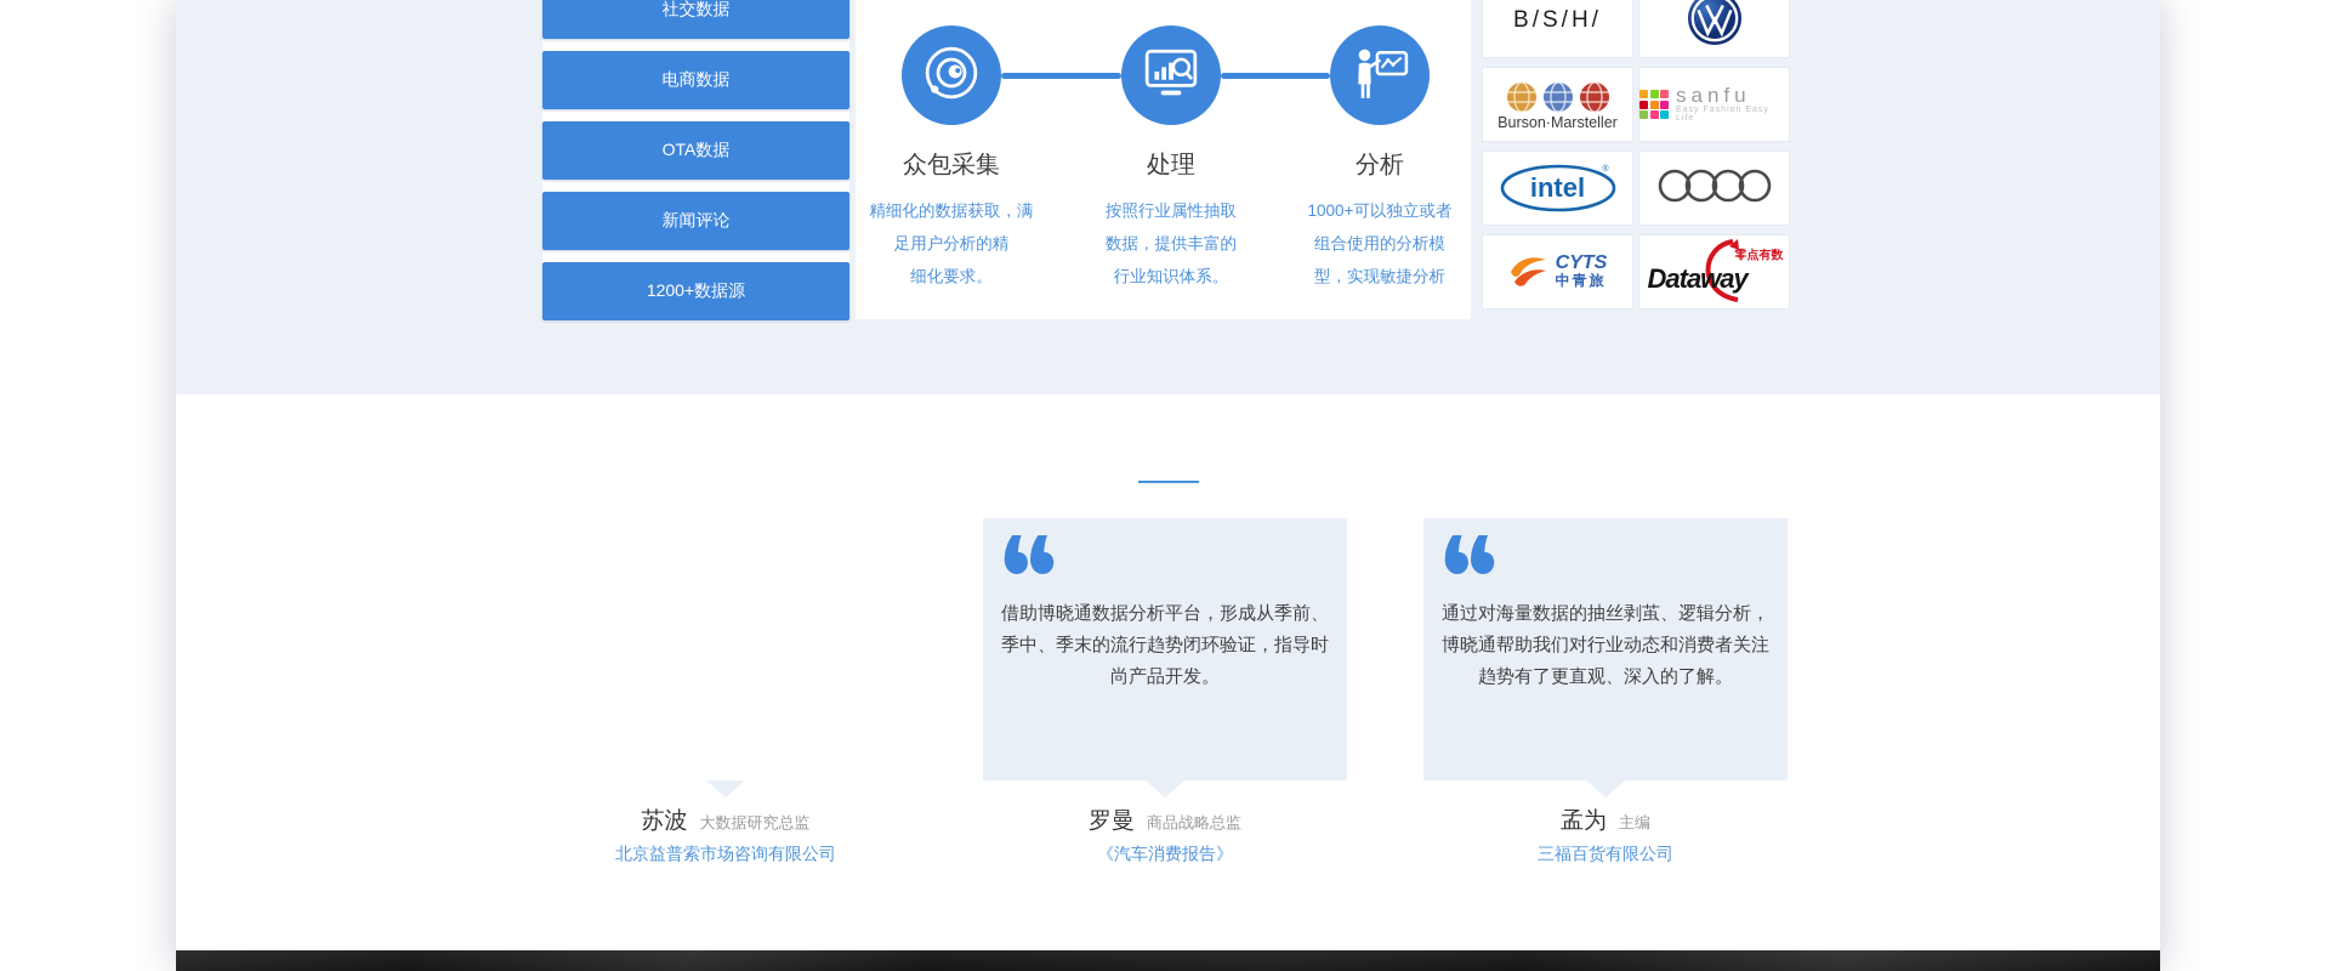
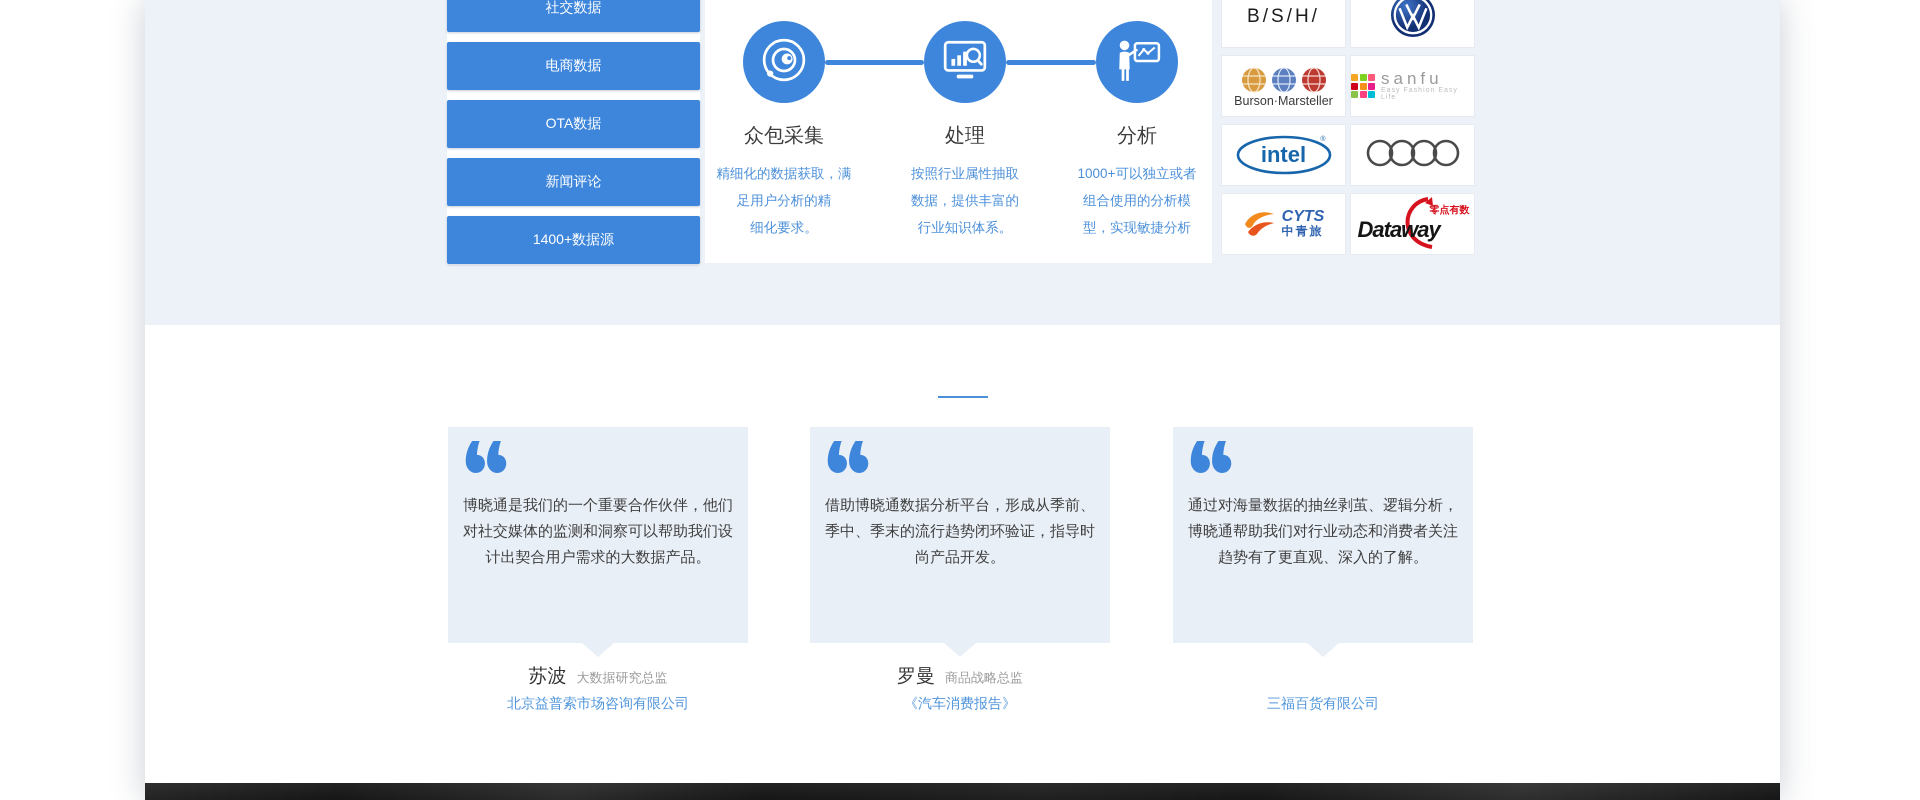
  社交数据
  电商数据
  OTA数据
  新闻评论
- 1200+数据源
+ 1400+数据源
  众包采集
  精细化的数据获取，满
  足用户分析的精
  细化要求。
  处理
  按照行业属性抽取
  数据，提供丰富的
  行业知识体系。
  分析
  1000+可以独立或者
  组合使用的分析模
  型，实现敏捷分析
  B/S/H/
  Burson·Marsteller
  sanfu
  intel
  CYTS
  中青旅
  Dataway
  零点有数
+ 博晓通是我们的一个重要合作伙伴，他们
+ 对社交媒体的监测和洞察可以帮助我们设
+ 计出契合用户需求的大数据产品。
  苏波 大数据研究总监
  北京益普索市场咨询有限公司
  借助博晓通数据分析平台，形成从季前、
  季中、季末的流行趋势闭环验证，指导时
  尚产品开发。
  罗曼 商品战略总监
  《汽车消费报告》
  通过对海量数据的抽丝剥茧、逻辑分析，
  博晓通帮助我们对行业动态和消费者关注
  趋势有了更直观、深入的了解。
- 孟为 主编
  三福百货有限公司
